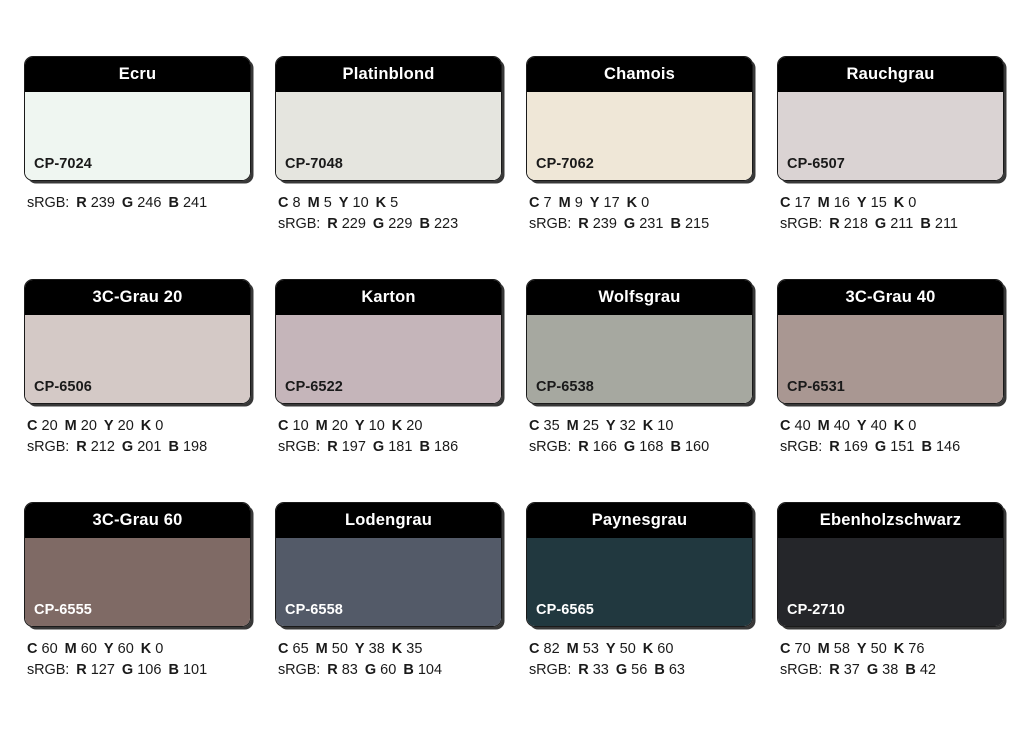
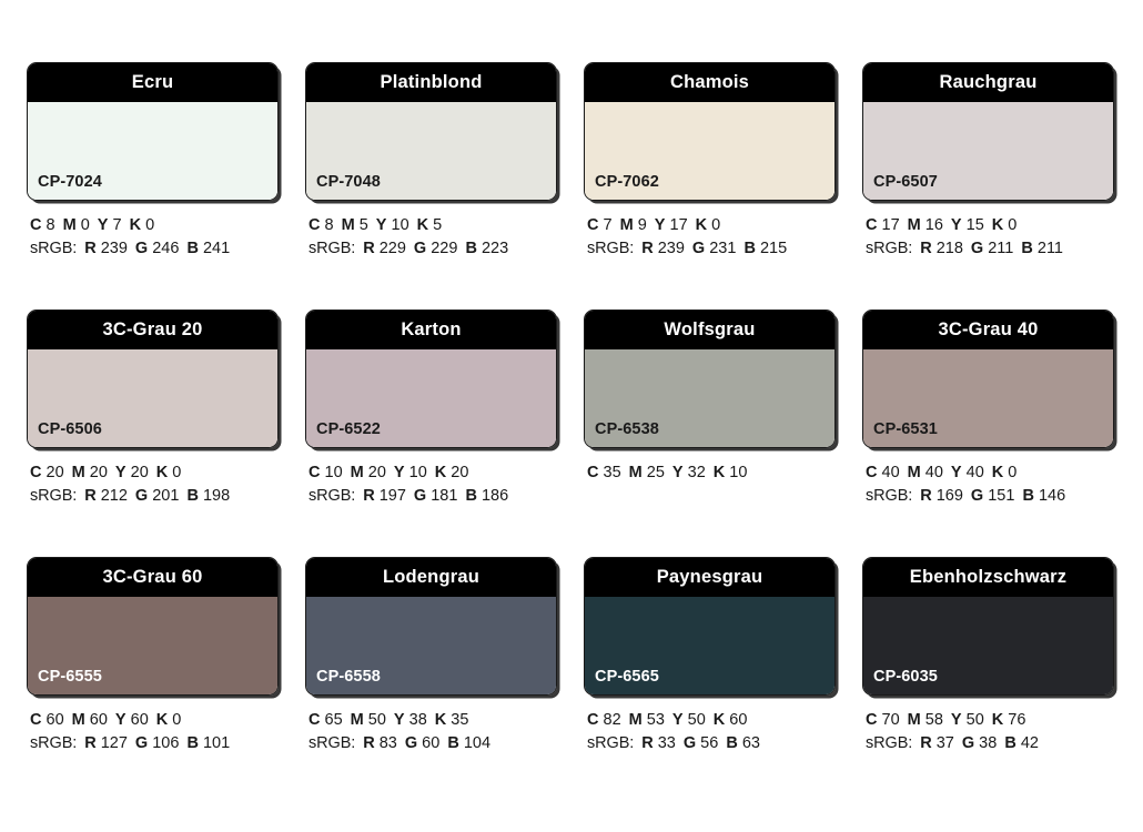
  Ecru
  CP-7024
+ C 8 M 0 Y 7 K 0
  sRGB: R 239 G 246 B 241
  Platinblond
  CP-7048
  C 8 M 5 Y 10 K 5
  sRGB: R 229 G 229 B 223
  Chamois
  CP-7062
  C 7 M 9 Y 17 K 0
  sRGB: R 239 G 231 B 215
  Rauchgrau
  CP-6507
  C 17 M 16 Y 15 K 0
  sRGB: R 218 G 211 B 211
  3C-Grau 20
  CP-6506
  C 20 M 20 Y 20 K 0
  sRGB: R 212 G 201 B 198
  Karton
  CP-6522
  C 10 M 20 Y 10 K 20
  sRGB: R 197 G 181 B 186
  Wolfsgrau
  CP-6538
  C 35 M 25 Y 32 K 10
- sRGB: R 166 G 168 B 160
  3C-Grau 40
  CP-6531
  C 40 M 40 Y 40 K 0
  sRGB: R 169 G 151 B 146
  3C-Grau 60
  CP-6555
  C 60 M 60 Y 60 K 0
  sRGB: R 127 G 106 B 101
  Lodengrau
  CP-6558
  C 65 M 50 Y 38 K 35
  sRGB: R 83 G 60 B 104
  Paynesgrau
  CP-6565
  C 82 M 53 Y 50 K 60
  sRGB: R 33 G 56 B 63
  Ebenholzschwarz
- CP-2710
+ CP-6035
  C 70 M 58 Y 50 K 76
  sRGB: R 37 G 38 B 42
